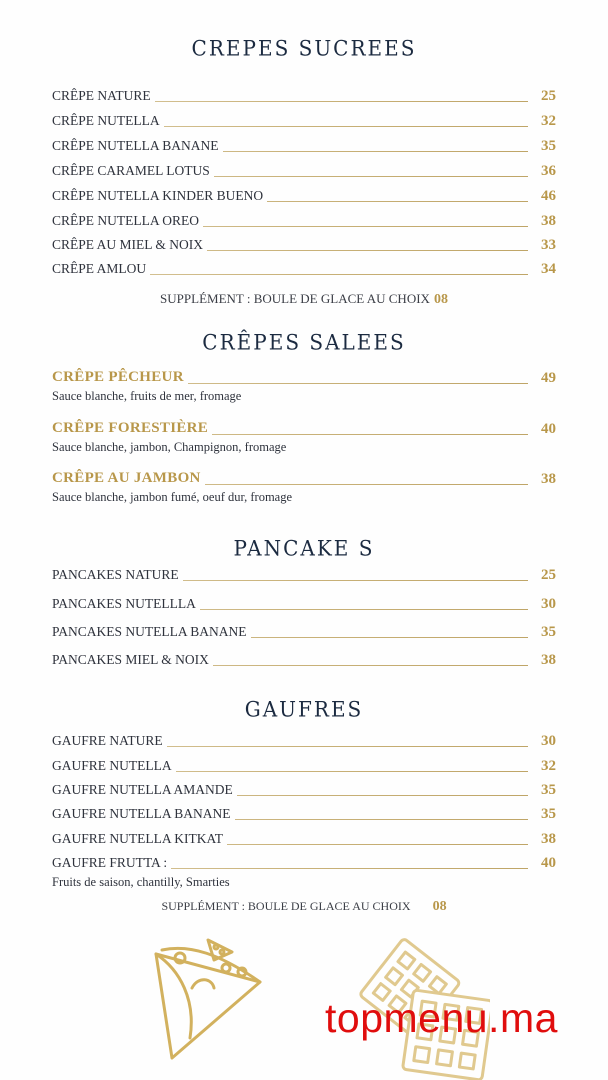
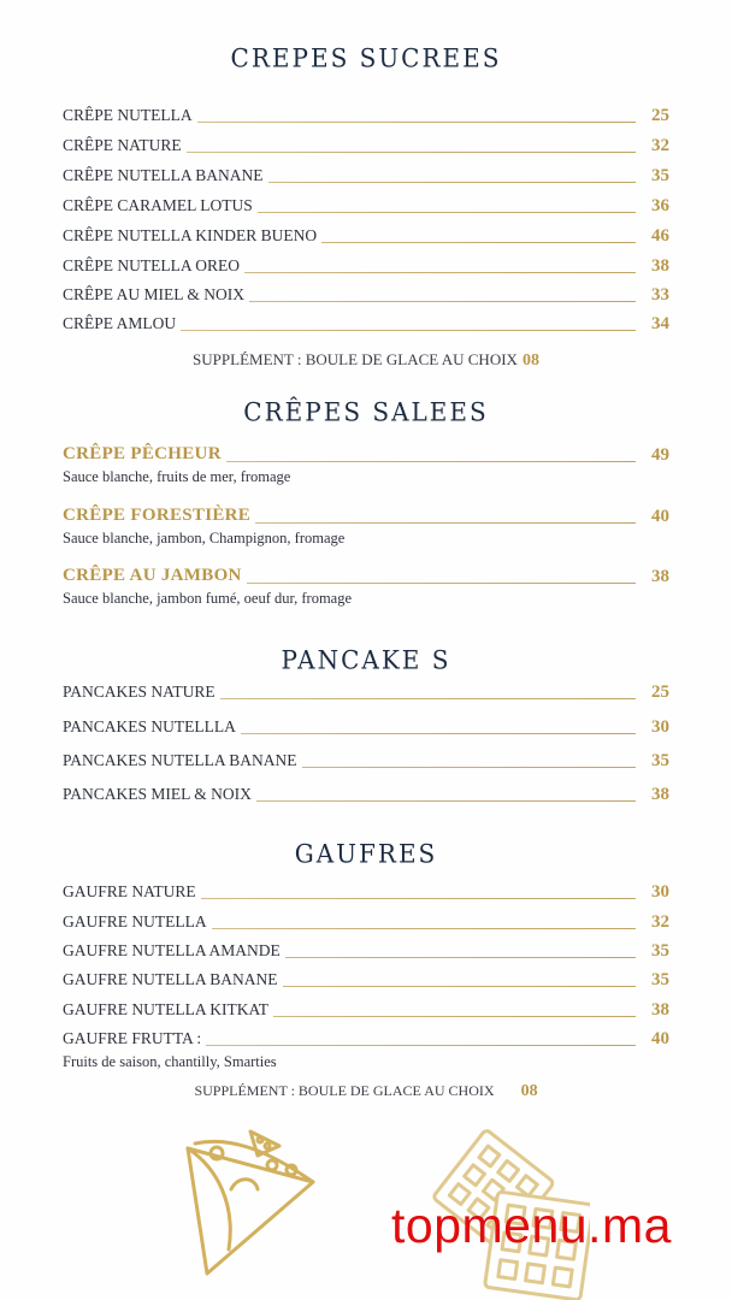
  CREPES SUCREES
- CRÊPE NATURE
+ CRÊPE NUTELLA
  25
- CRÊPE NUTELLA
+ CRÊPE NATURE
  32
  CRÊPE NUTELLA BANANE
  35
  CRÊPE CARAMEL LOTUS
  36
  CRÊPE NUTELLA KINDER BUENO
  46
  CRÊPE NUTELLA OREO
  38
  CRÊPE AU MIEL & NOIX
  33
  CRÊPE AMLOU
  34
  SUPPLÉMENT : BOULE DE GLACE AU CHOIX 08
  CRÊPES SALEES
  CRÊPE PÊCHEUR
  49
  Sauce blanche, fruits de mer, fromage
  CRÊPE FORESTIÈRE
  40
  Sauce blanche, jambon, Champignon, fromage
  CRÊPE AU JAMBON
  38
  Sauce blanche, jambon fumé, oeuf dur, fromage
  PANCAKE S
  PANCAKES NATURE
  25
  PANCAKES NUTELLLA
  30
  PANCAKES NUTELLA BANANE
  35
  PANCAKES MIEL & NOIX
  38
  GAUFRES
  GAUFRE NATURE
  30
  GAUFRE NUTELLA
  32
  GAUFRE NUTELLA AMANDE
  35
  GAUFRE NUTELLA BANANE
  35
  GAUFRE NUTELLA KITKAT
  38
  GAUFRE FRUTTA :
  40
  Fruits de saison, chantilly, Smarties
  SUPPLÉMENT : BOULE DE GLACE AU CHOIX 08
  topmenu.ma
